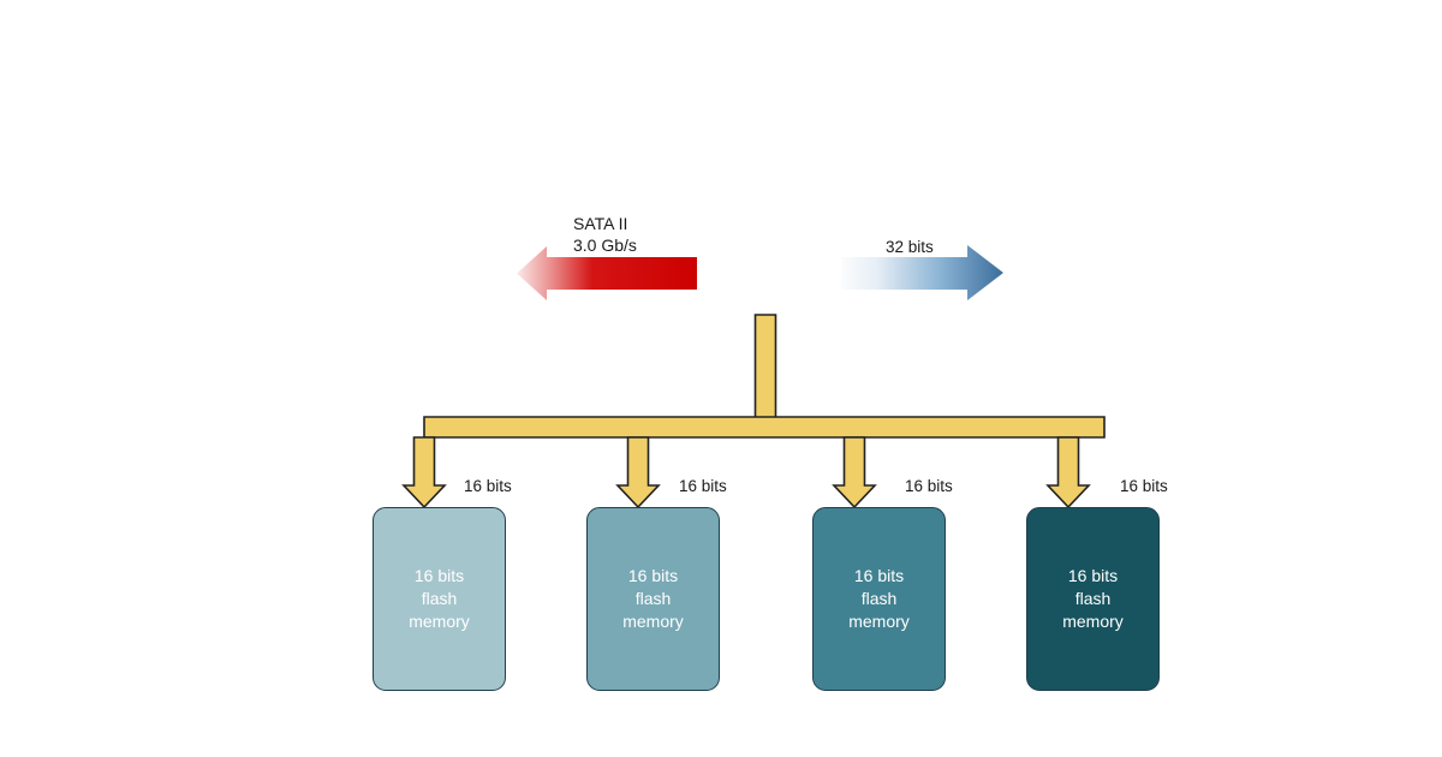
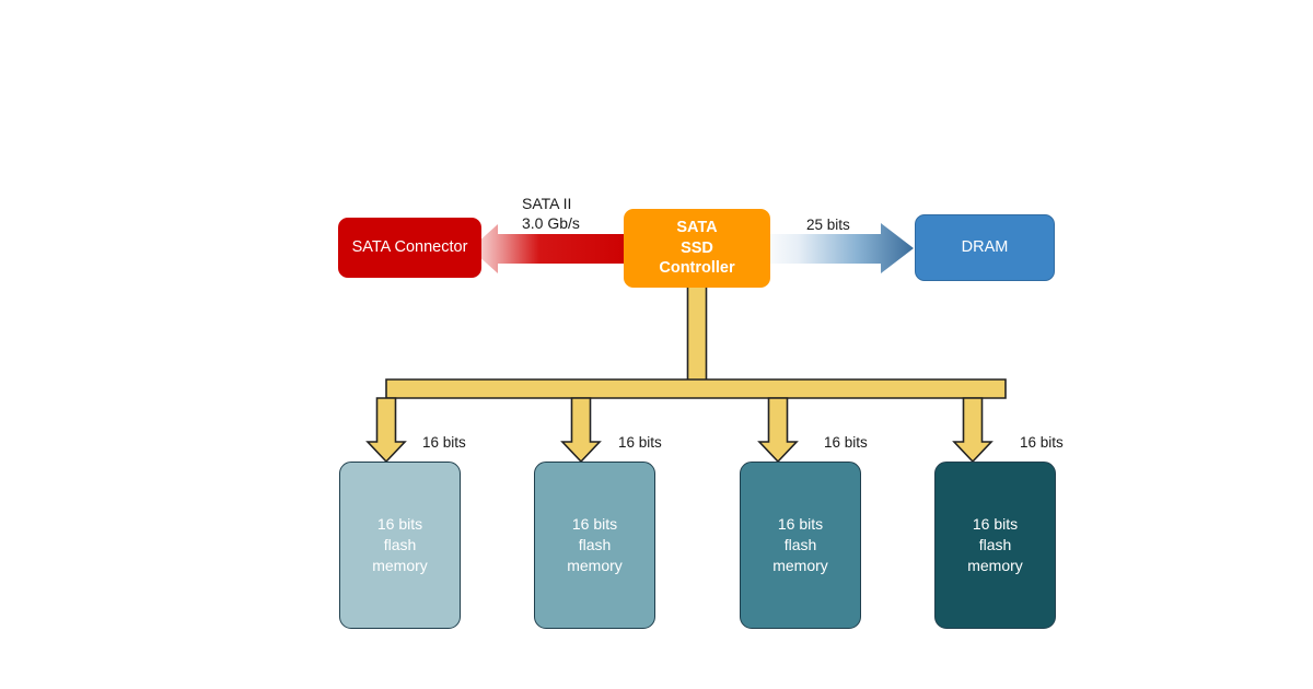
+ SATA Connector
+ SATA
+ SSD
+ Controller
+ DRAM
  16 bits
  flash
  memory
  16 bits
  flash
  memory
  16 bits
  flash
  memory
  16 bits
  flash
  memory
  SATA II
  3.0 Gb/s
- 32 bits
+ 25 bits
  16 bits
  16 bits
  16 bits
  16 bits
